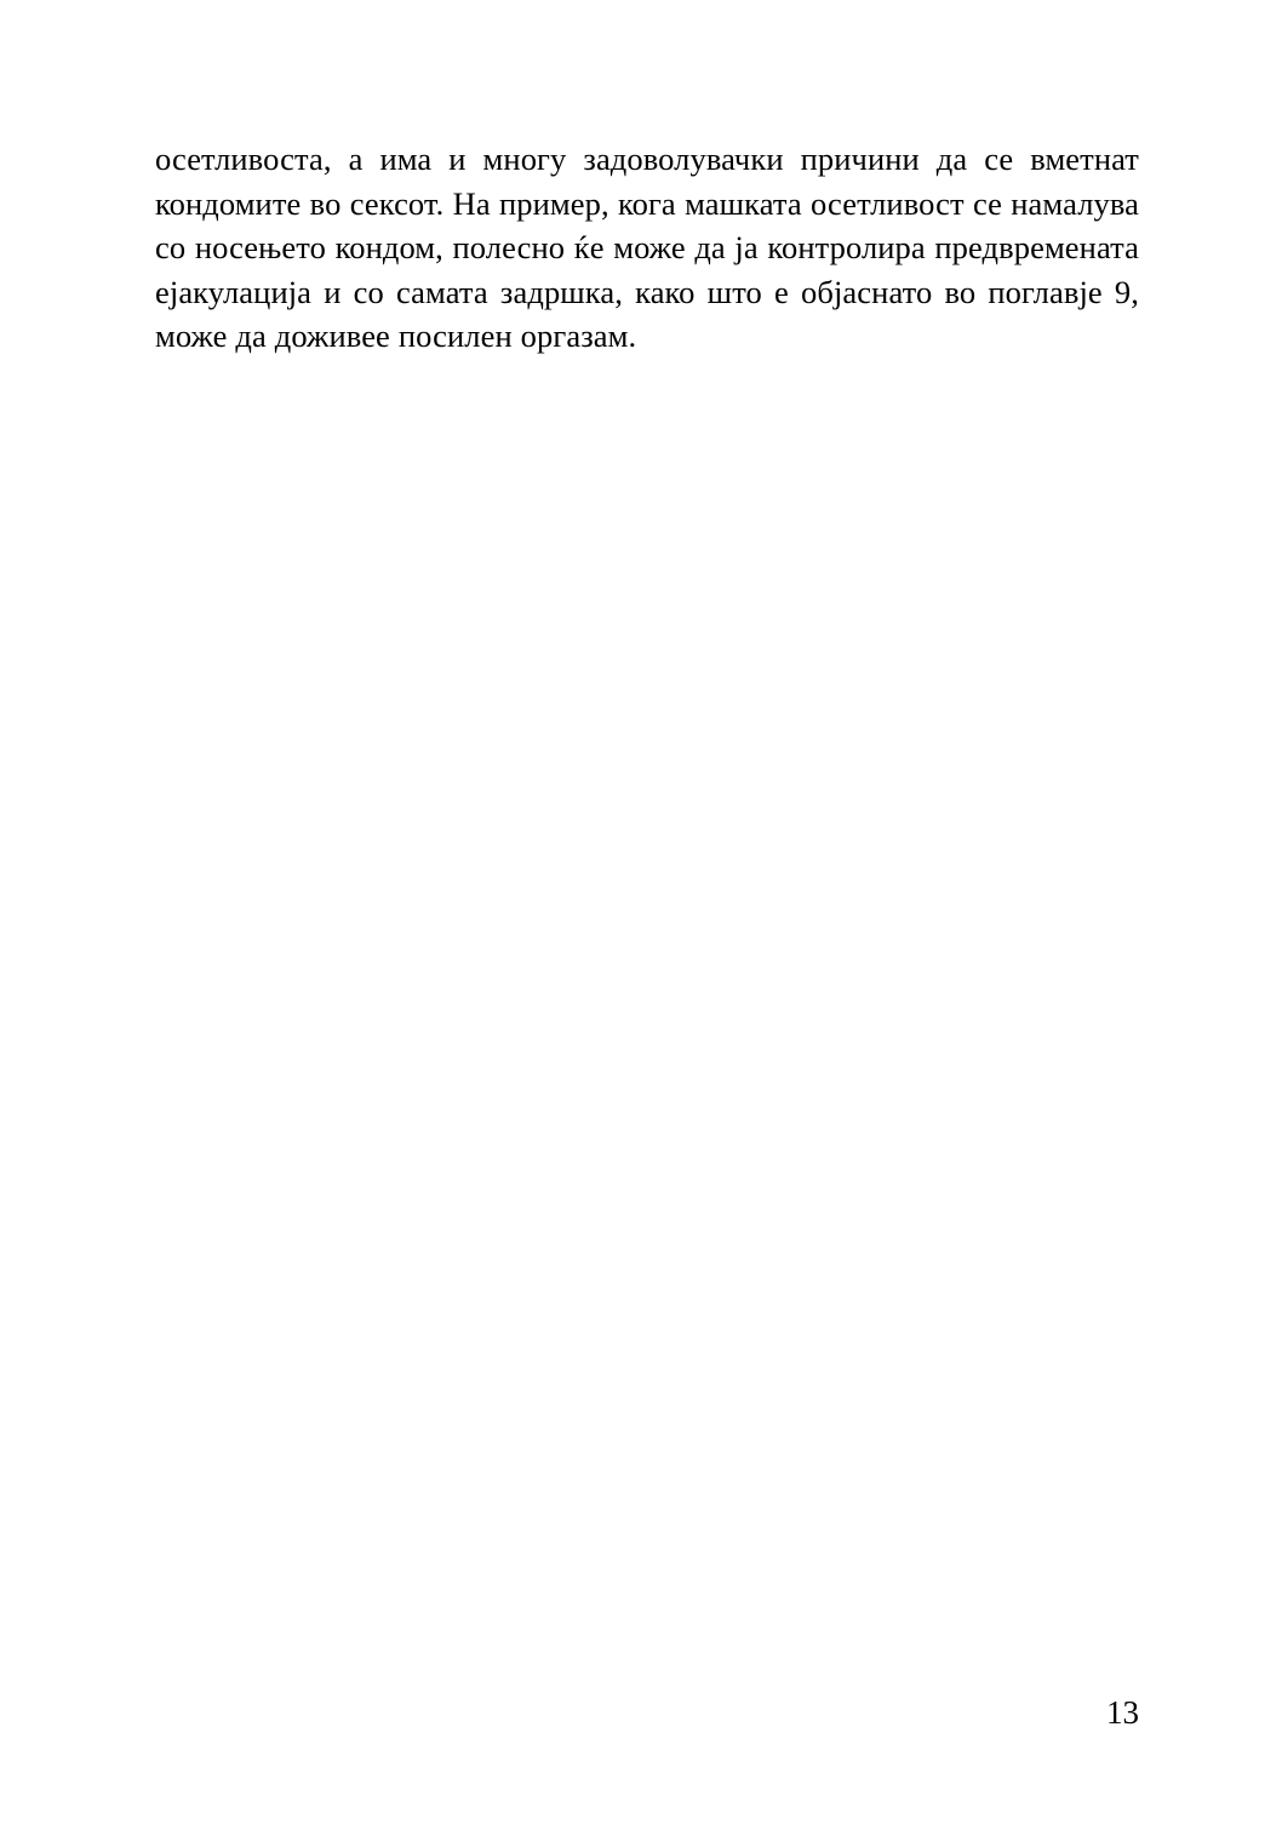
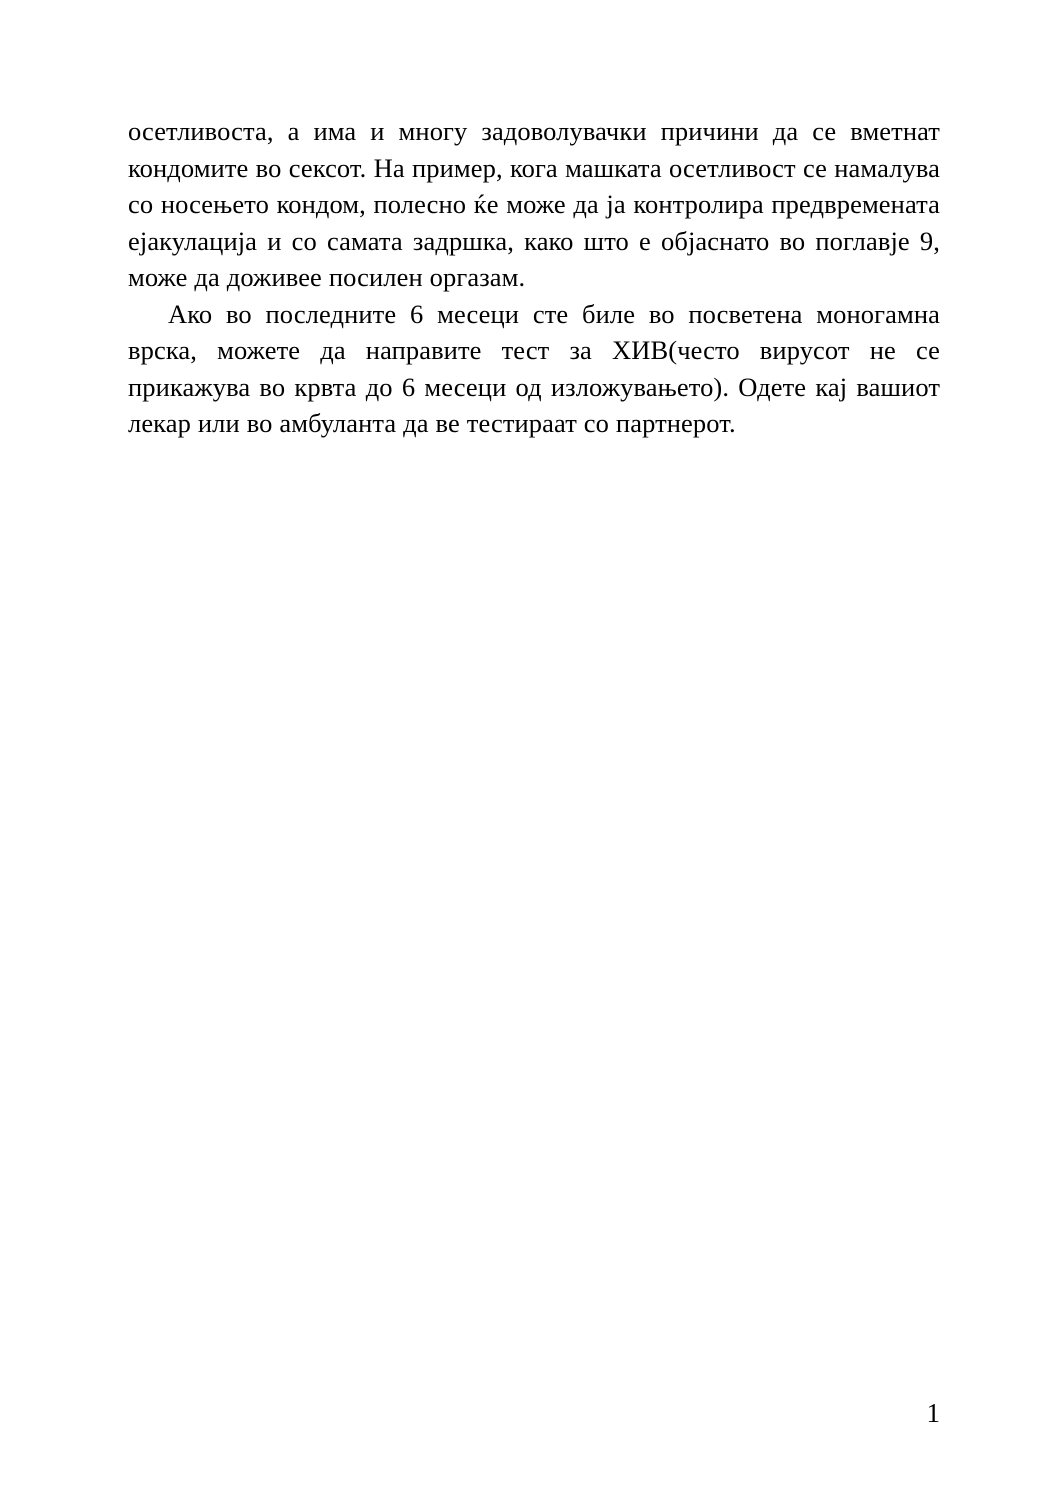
  осетливоста, а има и многу задоволувачки причини да се вметнат кондомите во сексот. На пример, кога машката осетливост се намалува со носењето кондом, полесно ќе може да ја контролира предвремената ејакулација и со самата задршка, како што е објаснато во поглавје 9, може да доживее посилен оргазам.
+ Ако во последните 6 месеци сте биле во посветена моногамна врска, можете да направите тест за ХИВ(често вирусот не се прикажува во крвта до 6 месеци од изложувањето). Одете кај вашиот лекар или во амбуланта да ве тестираат со партнерот.
- 13
+ 1
